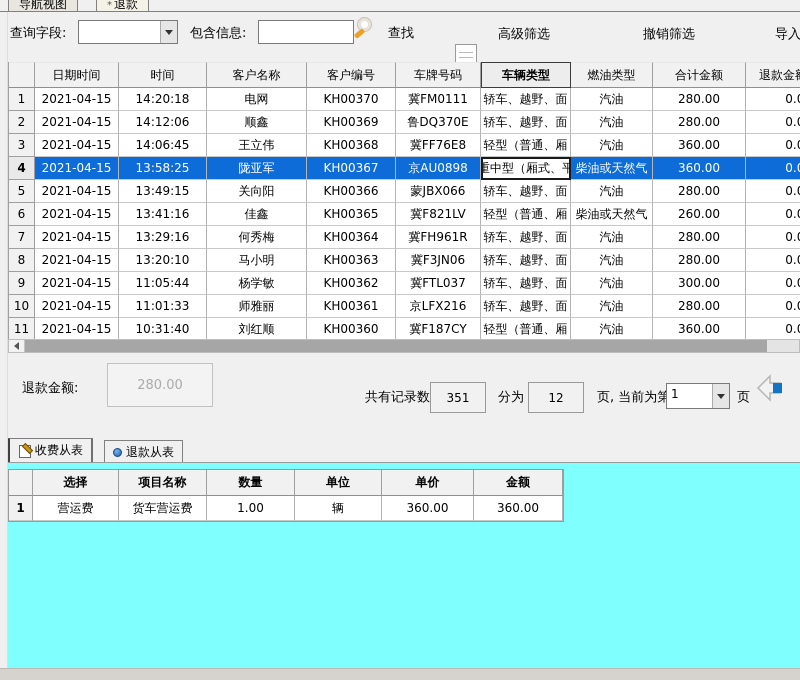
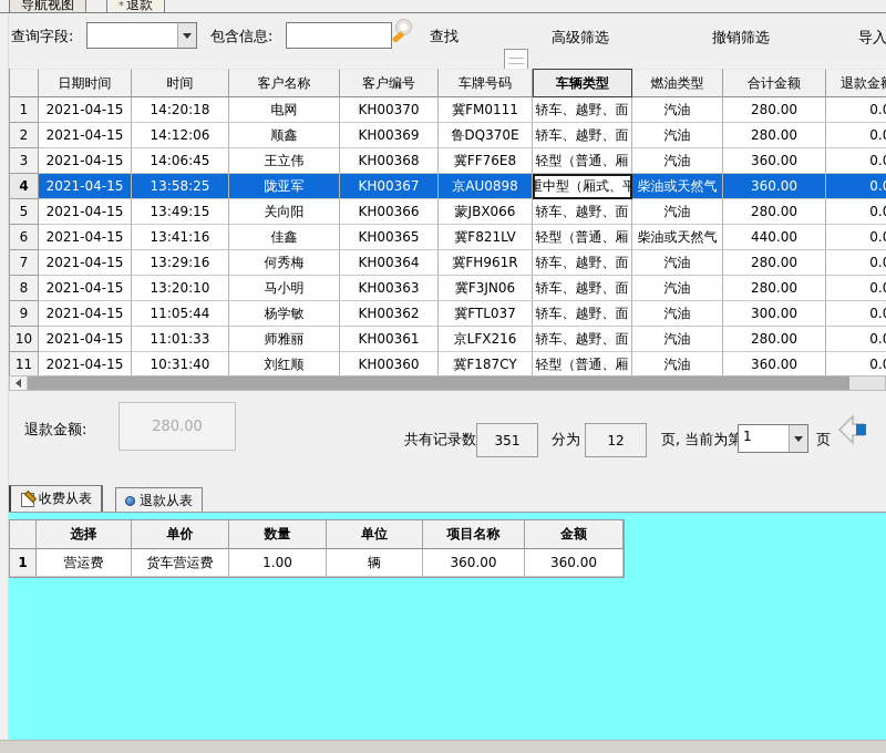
  导航视图
  * 退款
  查询字段:
  包含信息:
  查找
  高级筛选
  撤销筛选
  导入
  日期时间
  时间
  客户名称
  客户编号
  车牌号码
  车辆类型
  燃油类型
  合计金额
  退款金
  1
  2021-04-15
  14:20:18
  电网
  KH00370
  冀FM0111
  轿车、越野、面
  汽油
  280.00
  2
  2021-04-15
  14:12:06
  顺鑫
  KH00369
  鲁DQ370E
  轿车、越野、面
  汽油
  280.00
  3
  2021-04-15
  14:06:45
  王立伟
  KH00368
  冀FF76E8
  轻型（普通、厢
  汽油
  360.00
  4
  2021-04-15
  13:58:25
  陇亚军
  KH00367
  京AU0898
  重中型（厢式、平
  柴油或天然气
  360.00
  5
  2021-04-15
  13:49:15
  关向阳
  KH00366
  蒙JBX066
  轿车、越野、面
  汽油
  280.00
  6
  2021-04-15
  13:41:16
  佳鑫
  KH00365
  冀F821LV
  轻型（普通、厢
  柴油或天然气
- 260.00
+ 440.00
  7
  2021-04-15
  13:29:16
  何秀梅
  KH00364
  冀FH961R
  轿车、越野、面
  汽油
  280.00
  8
  2021-04-15
  13:20:10
  马小明
  KH00363
  冀F3JN06
  轿车、越野、面
  汽油
  280.00
  9
  2021-04-15
  11:05:44
  杨学敏
  KH00362
  冀FTL037
  轿车、越野、面
  汽油
  300.00
  10
  2021-04-15
  11:01:33
  师雅丽
  KH00361
  京LFX216
  轿车、越野、面
  汽油
  280.00
  11
  2021-04-15
  10:31:40
  刘红顺
  KH00360
  冀F187CY
  轻型（普通、厢
  汽油
  360.00
  退款金额:
  280.00
  共有记录数
  351
  分为
  12
  页, 当前为第
  1
  页
  收费从表
  退款从表
  选择
- 项目名称
+ 单价
  数量
  单位
- 单价
+ 项目名称
  金额
  1
  营运费
  货车营运费
  1.00
  辆
  360.00
  360.00
